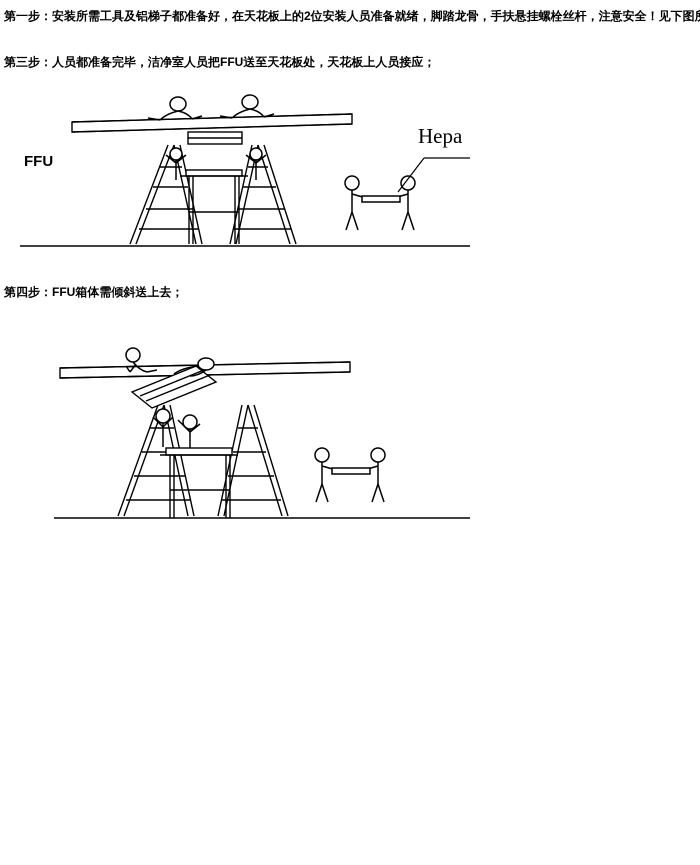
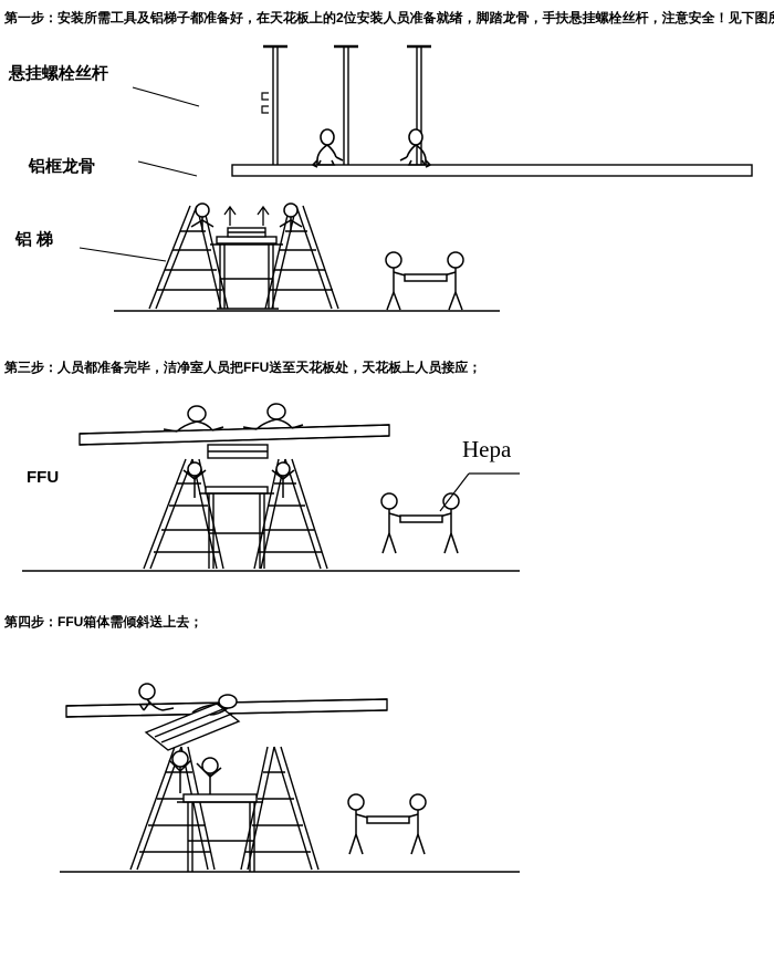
  第一步：安装所需工具及铝梯子都准备好，在天花板上的2位安装人员准备就绪，脚踏龙骨，手扶悬挂螺栓丝杆，注意安全！见下图
+ 悬挂螺栓丝杆
+ 铝框龙骨
+ 铝 梯
  第三步：人员都准备完毕，洁净室人员把FFU送至天花板处，天花板上人员接应；
  FFU
  Hepa
  第四步：FFU箱体需倾斜送上去；
